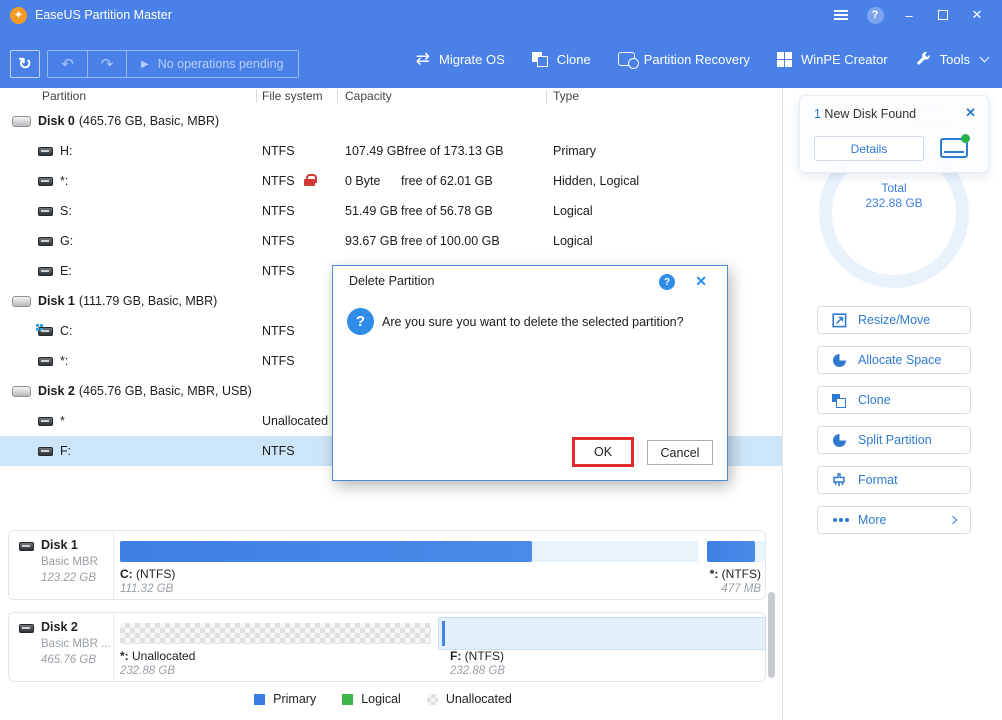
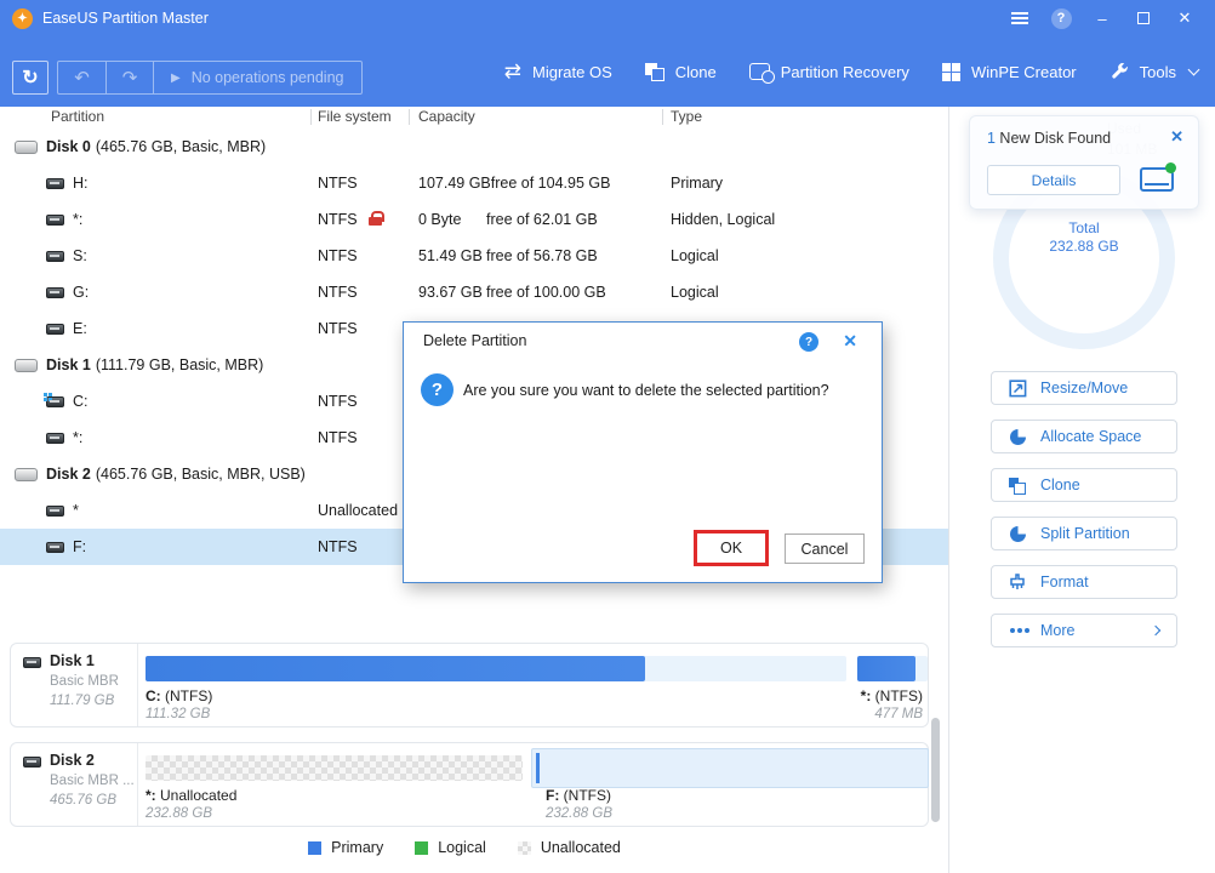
  ✦
  EaseUS Partition Master
  ?
  –
  ✕
  ↻
  ↶
  ↷
  ▶
  No operations pending
  ⇄
  Migrate OS
  Clone
  Partition Recovery
  WinPE Creator
  Tools
  Partition
  File system
  Capacity
  Type
  Disk 0 (465.76 GB, Basic, MBR)
  H:
  NTFS
- 107.49 GBfree of 173.13 GB
+ 107.49 GBfree of 104.95 GB
  Primary
  *:
  NTFS
  0 Byte free of 62.01 GB
  Hidden, Logical
  S:
  NTFS
  51.49 GB free of 56.78 GB
  Logical
  G:
  NTFS
  93.67 GB free of 100.00 GB
  Logical
  E:
  NTFS
  Disk 1 (111.79 GB, Basic, MBR)
  C:
  NTFS
  *:
  NTFS
  Disk 2 (465.76 GB, Basic, MBR, USB)
  *
  Unallocated
  F:
  NTFS
  Disk 1
  Basic MBR
- 123.22 GB
+ 111.79 GB
  C: (NTFS)
  111.32 GB
  *: (NTFS)
  477 MB
  Disk 2
  Basic MBR ...
  465.76 GB
  *: Unallocated
  232.88 GB
  F: (NTFS)
  232.88 GB
  Primary
  Logical
  Unallocated
  Total
  232.88 GB
  1 New Disk Found
  ✕
  Details
  Resize/Move
  Allocate Space
  Clone
  Split Partition
  Format
  More
  Delete Partition
  ?
  ✕
  ?
  Are you sure you want to delete the selected partition?
  OK
  Cancel
